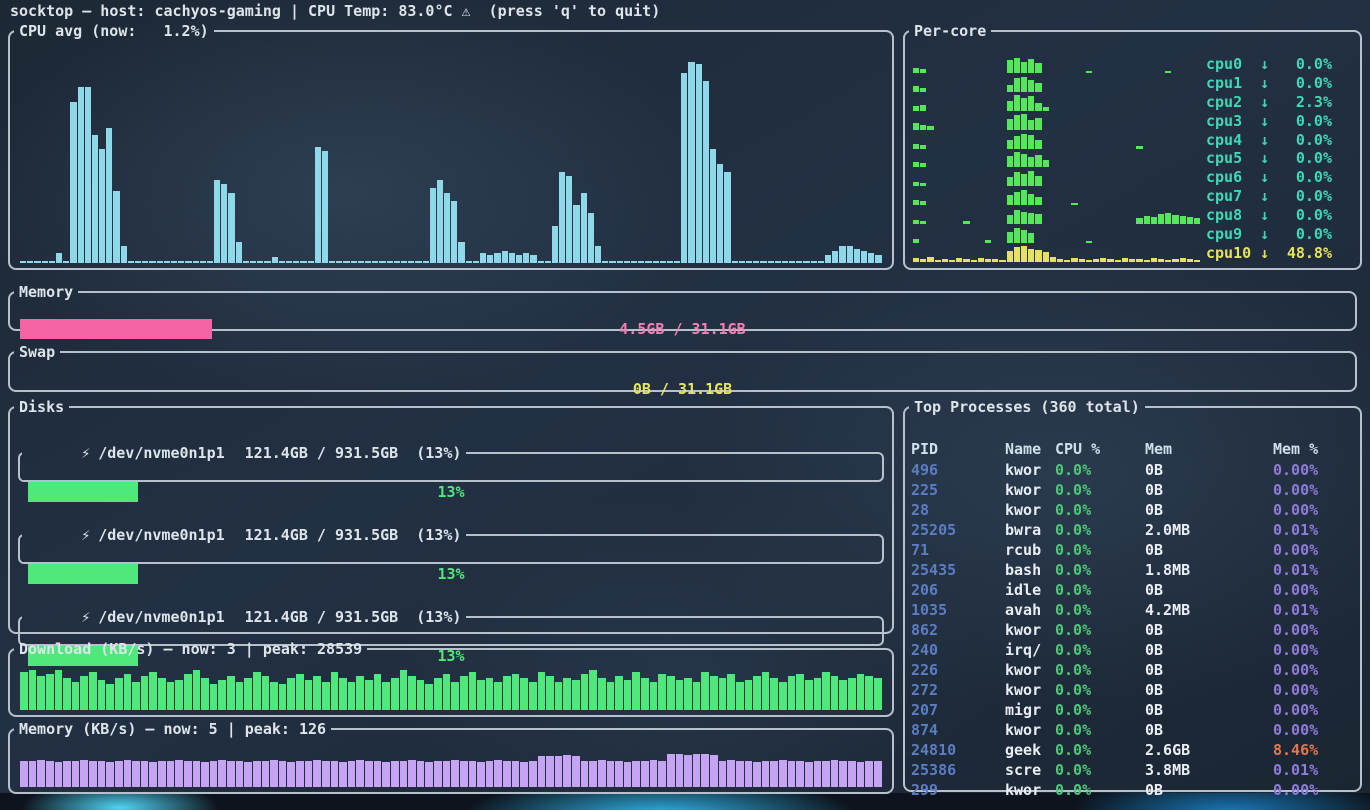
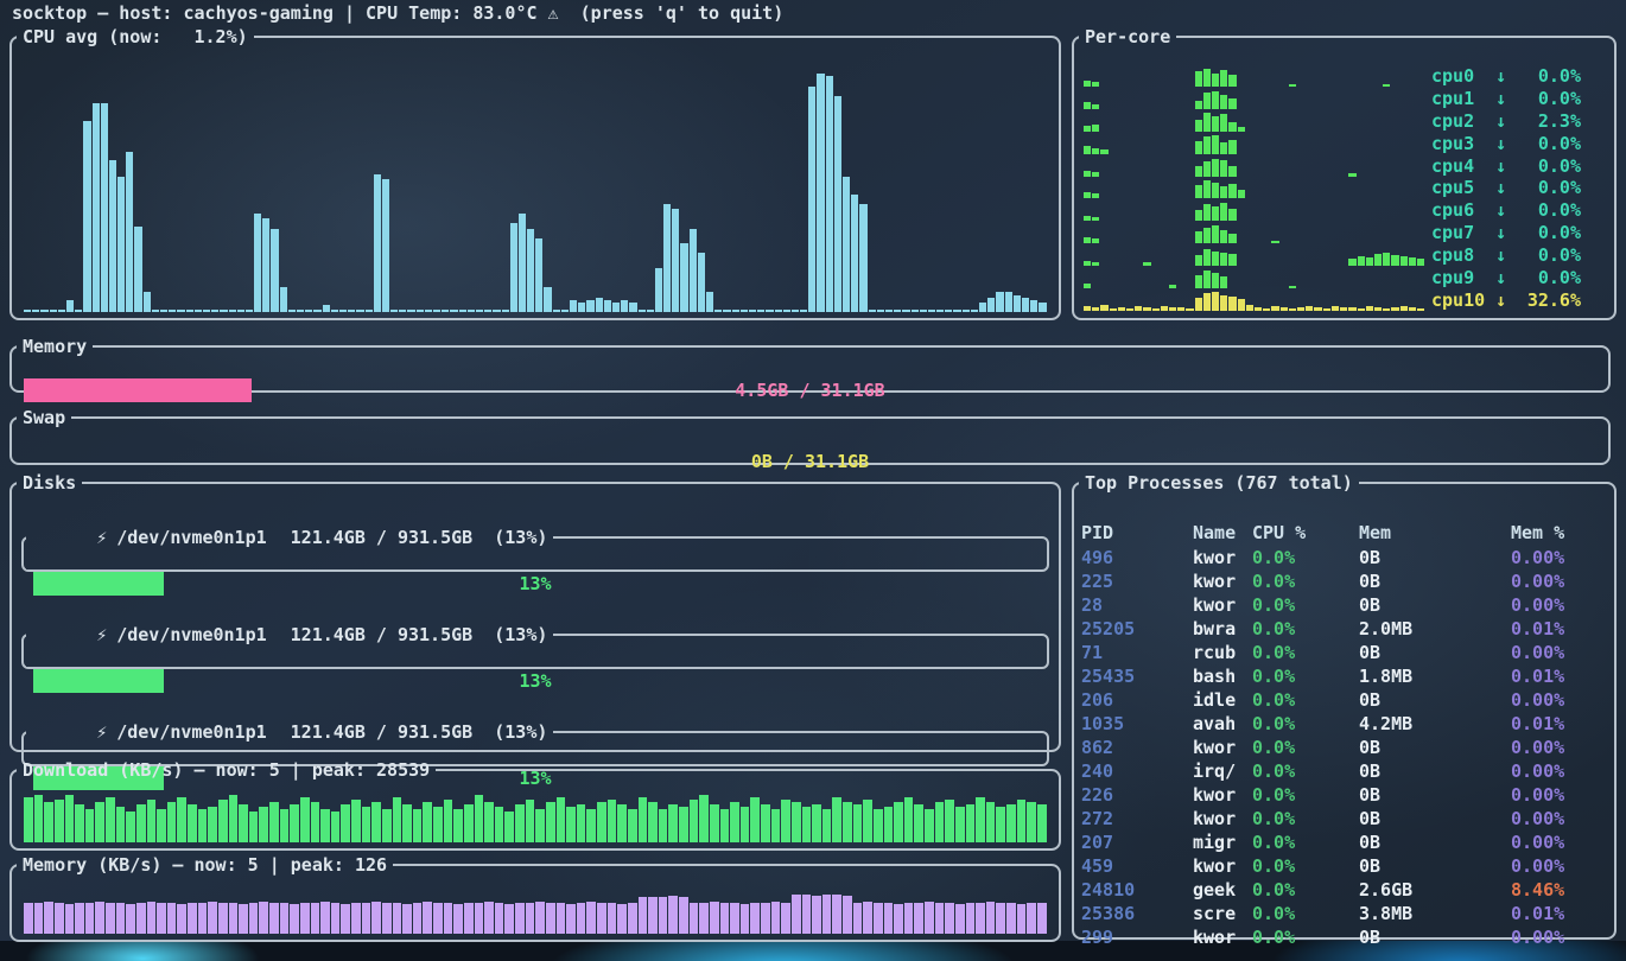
  socktop — host: cachyos-gaming | CPU Temp: 83.0°C ⚠ (press 'q' to quit)
  CPU avg (now: 1.2%)
  Per-core
  cpu0
  ↓
  0.0%
  cpu1
  ↓
  0.0%
  cpu2
  ↓
  2.3%
  cpu3
  ↓
  0.0%
  cpu4
  ↓
  0.0%
  cpu5
  ↓
  0.0%
  cpu6
  ↓
  0.0%
  cpu7
  ↓
  0.0%
  cpu8
  ↓
  0.0%
  cpu9
  ↓
  0.0%
  cpu10
  ↓
- 48.8%
+ 32.6%
  Memory
  4.5GB / 31.1GB
  Swap
  0B / 31.1GB
  Disks
  ⚡ /dev/nvme0n1p1 121.4GB / 931.5GB (13%)
  13%
  ⚡ /dev/nvme0n1p1 121.4GB / 931.5GB (13%)
  13%
  ⚡ /dev/nvme0n1p1 121.4GB / 931.5GB (13%)
  13%
- Download (KB/s) — now: 3 | peak: 28539
+ Download (KB/s) — now: 5 | peak: 28539
  Memory (KB/s) — now: 5 | peak: 126
- Top Processes (360 total)
+ Top Processes (767 total)
  PID
  Name
  CPU %
  Mem
  Mem %
  496
  kwor
  0.0%
  0B
  0.00%
  225
  kwor
  0.0%
  0B
  0.00%
  28
  kwor
  0.0%
  0B
  0.00%
  25205
  bwra
  0.0%
  2.0MB
  0.01%
  71
  rcub
  0.0%
  0B
  0.00%
  25435
  bash
  0.0%
  1.8MB
  0.01%
  206
  idle
  0.0%
  0B
  0.00%
  1035
  avah
  0.0%
  4.2MB
  0.01%
  862
  kwor
  0.0%
  0B
  0.00%
  240
  irq/
  0.0%
  0B
  0.00%
  226
  kwor
  0.0%
  0B
  0.00%
  272
  kwor
  0.0%
  0B
  0.00%
  207
  migr
  0.0%
  0B
  0.00%
- 874
+ 459
  kwor
  0.0%
  0B
  0.00%
  24810
  geek
  0.0%
  2.6GB
  8.46%
  25386
  scre
  0.0%
  3.8MB
  0.01%
  299
  kwor
  0.0%
  0B
  0.00%
